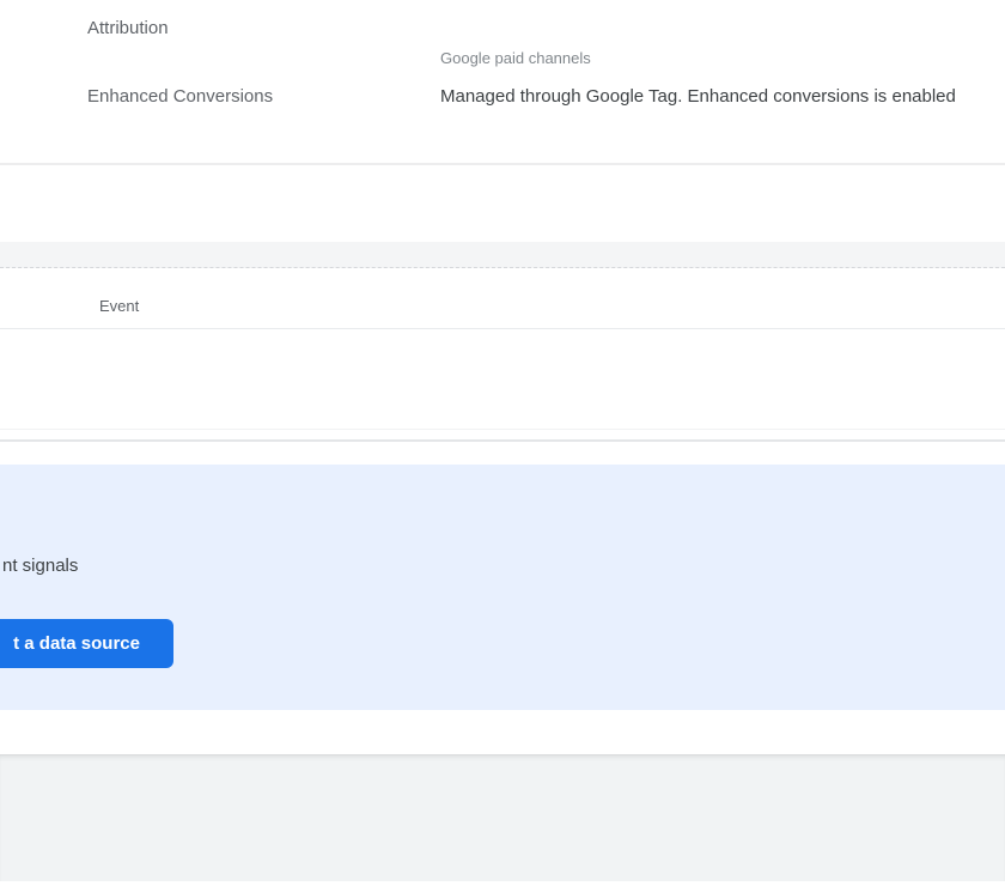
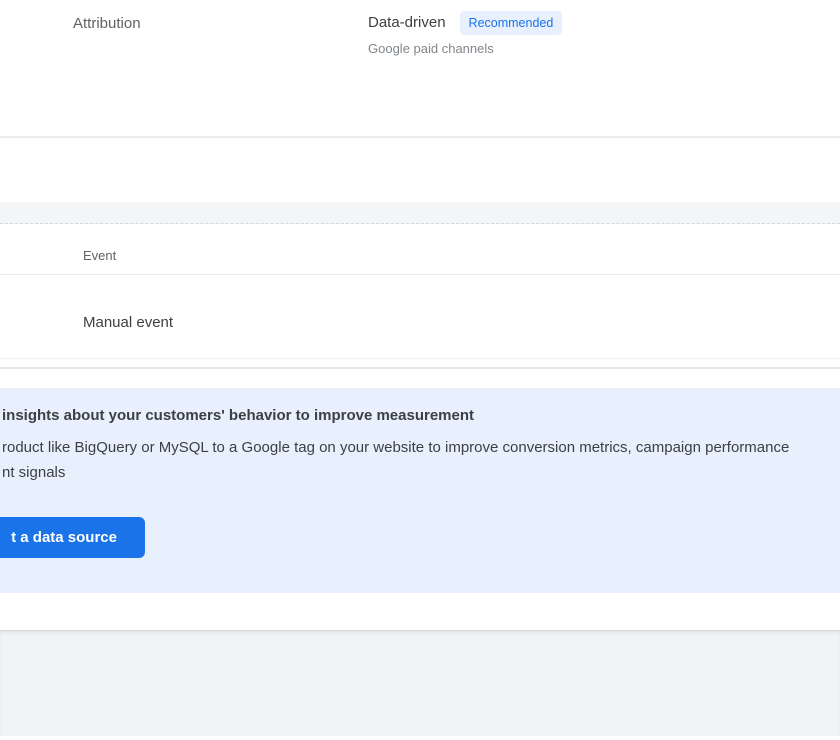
  Attribution
+ Data-driven
+ Recommended
  Google paid channels
- Enhanced Conversions
- Managed through Google Tag. Enhanced conversions is enabled
  Event
+ Manual event
+ insights about your customers' behavior to improve measurement
+ roduct like BigQuery or MySQL to a Google tag on your website to improve conversion metrics, campaign performance
  nt signals
  t a data source
